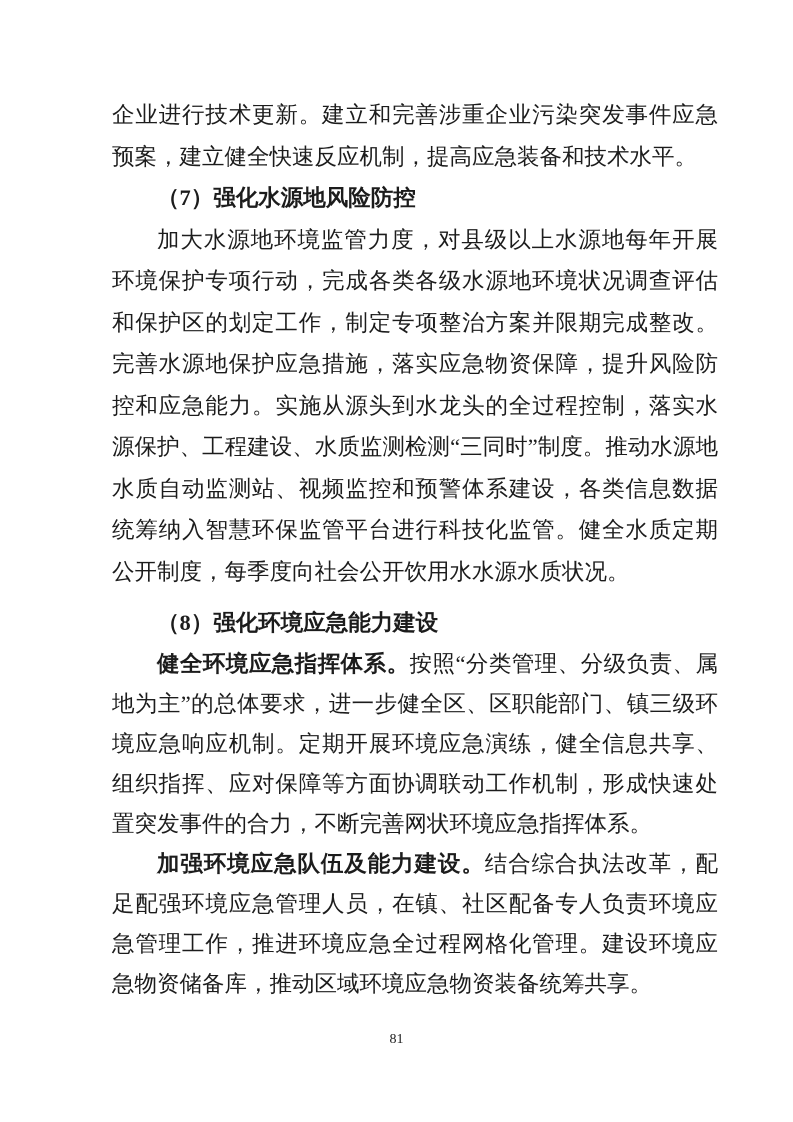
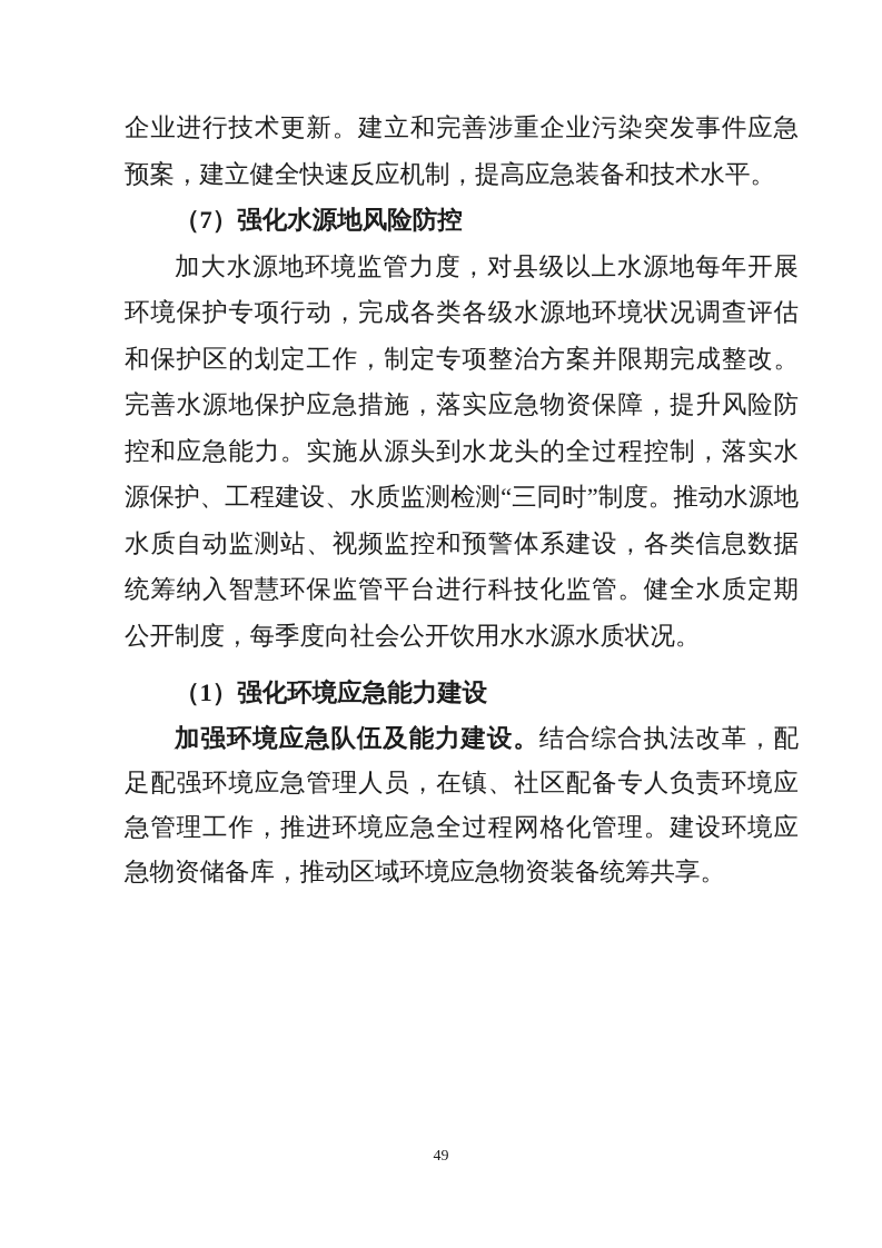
  企业进行技术更新。建立和完善涉重企业污染突发事件应急预案，建立健全快速反应机制，提高应急装备和技术水平。
  （7）强化水源地风险防控
  加大水源地环境监管力度，对县级以上水源地每年开展环境保护专项行动，完成各类各级水源地环境状况调查评估和保护区的划定工作，制定专项整治方案并限期完成整改。完善水源地保护应急措施，落实应急物资保障，提升风险防控和应急能力。实施从源头到水龙头的全过程控制，落实水源保护、工程建设、水质监测检测“三同时”制度。推动水源地水质自动监测站、视频监控和预警体系建设，各类信息数据统筹纳入智慧环保监管平台进行科技化监管。健全水质定期公开制度，每季度向社会公开饮用水水源水质状况。
- （8）强化环境应急能力建设
+ （1）强化环境应急能力建设
- 健全环境应急指挥体系。按照“分类管理、分级负责、属地为主”的总体要求，进一步健全区、区职能部门、镇三级环境应急响应机制。定期开展环境应急演练，健全信息共享、组织指挥、应对保障等方面协调联动工作机制，形成快速处置突发事件的合力，不断完善网状环境应急指挥体系。
  加强环境应急队伍及能力建设。结合综合执法改革，配足配强环境应急管理人员，在镇、社区配备专人负责环境应急管理工作，推进环境应急全过程网格化管理。建设环境应急物资储备库，推动区域环境应急物资装备统筹共享。
- 81
+ 49
